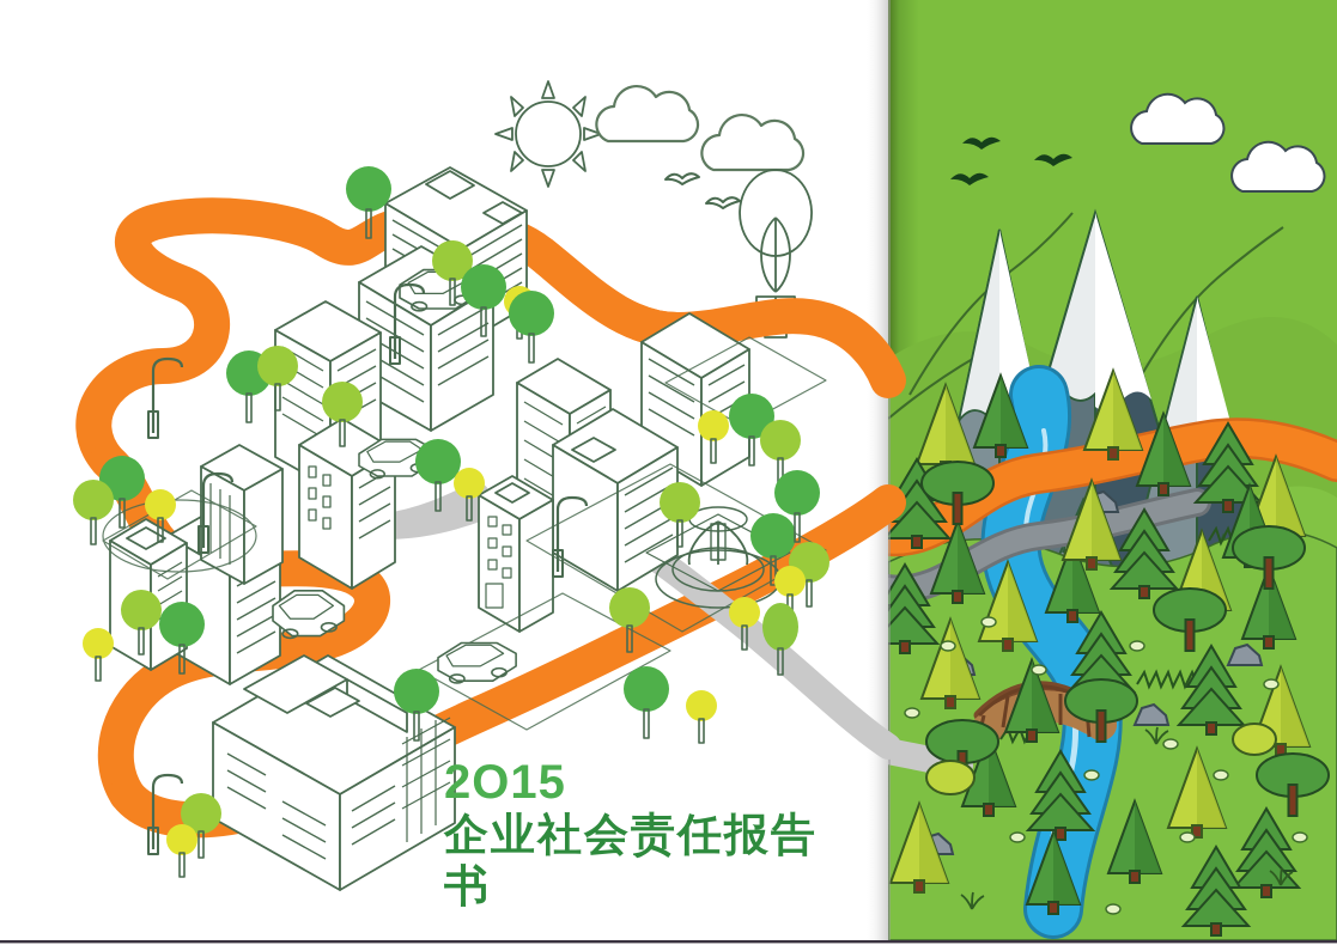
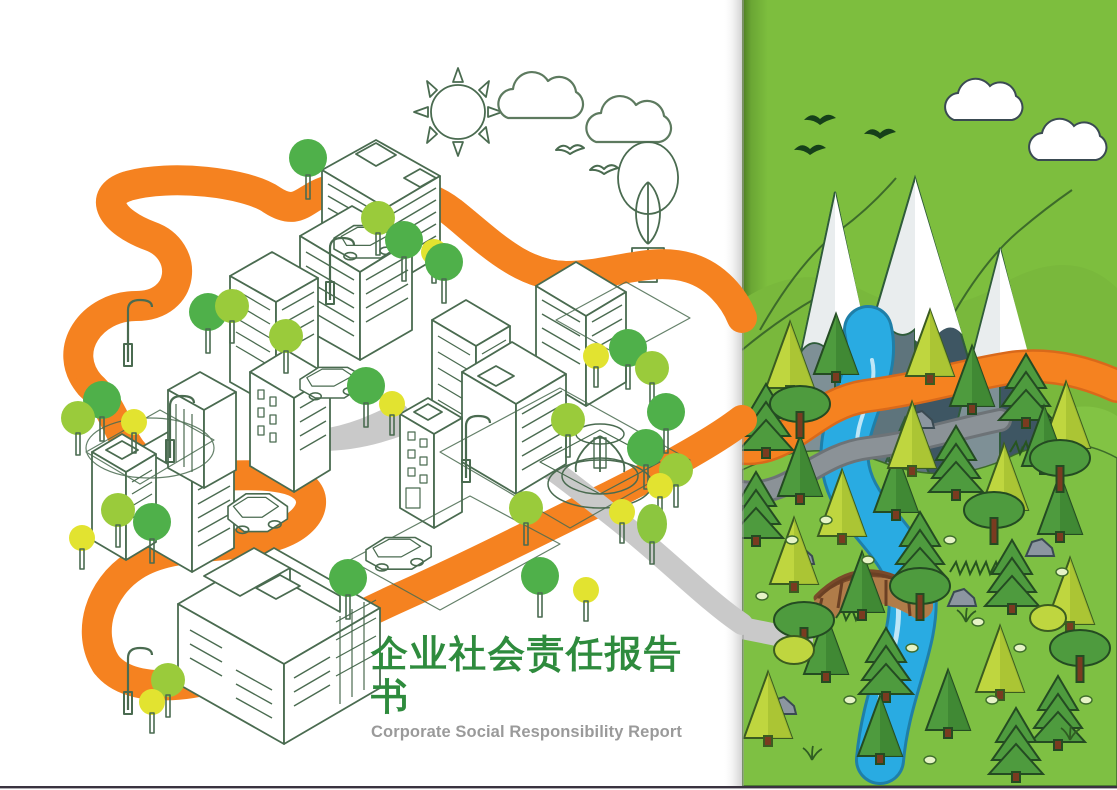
- 2O15
  企业社会责任报告书
+ Corporate Social Responsibility Report
